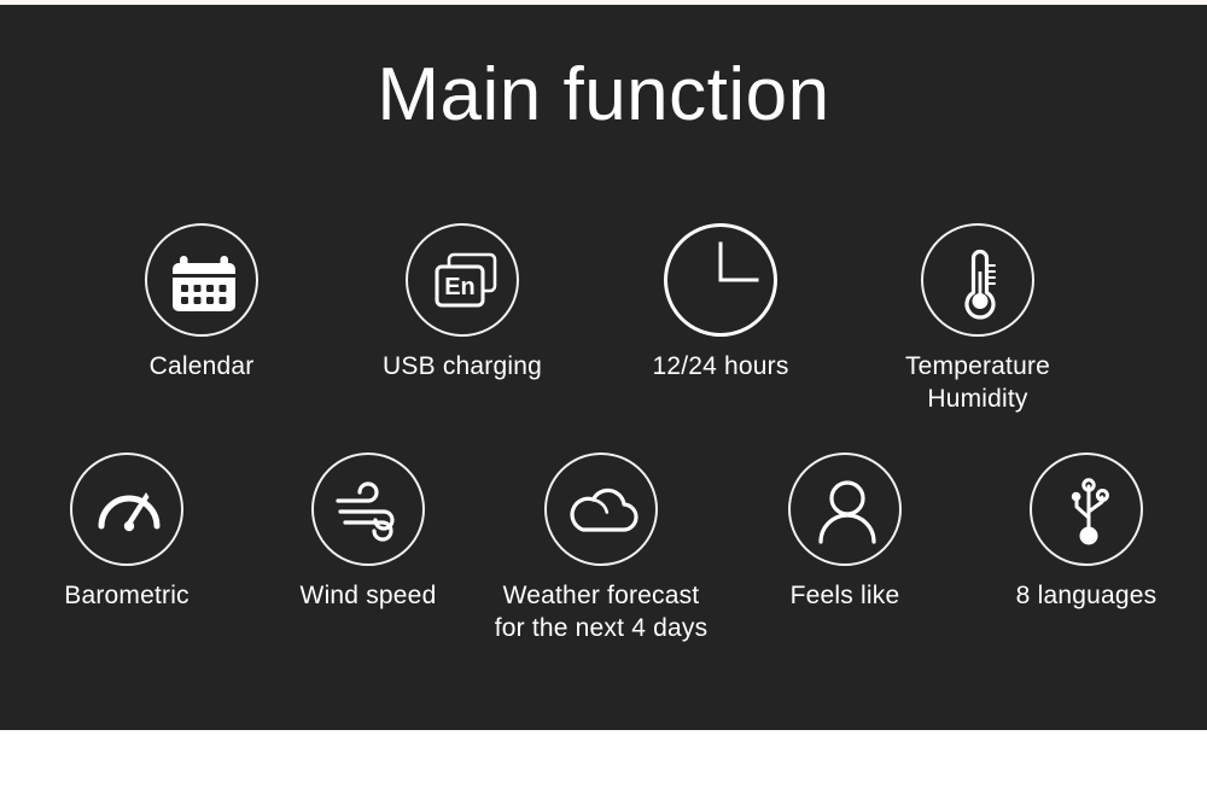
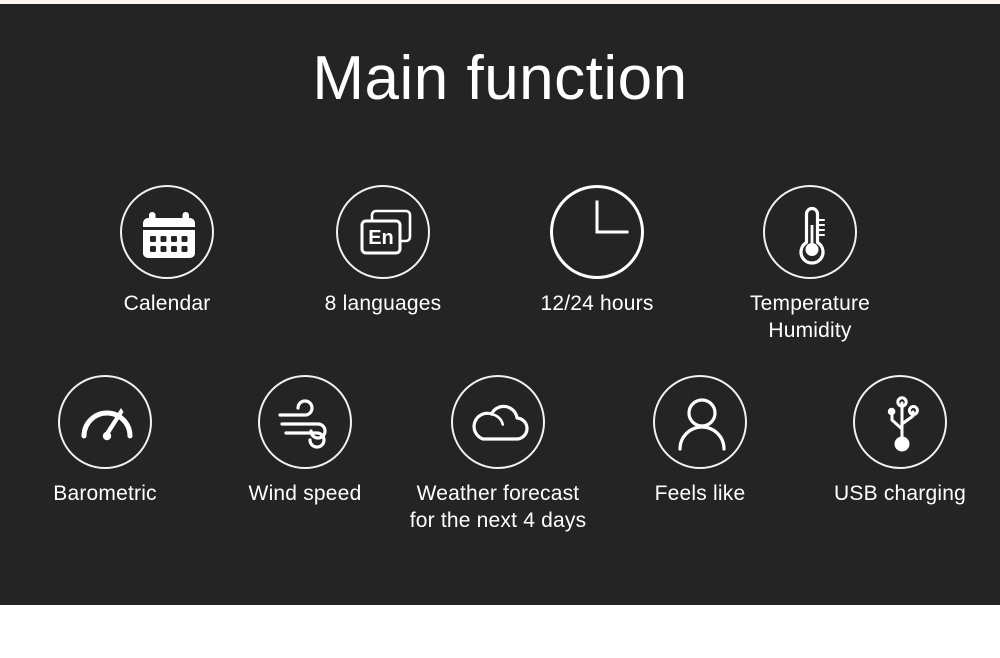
  Main function
  Calendar
  En
- USB charging
+ 8 languages
  12/24 hours
  Temperature
  Humidity
  Barometric
  Wind speed
  Weather forecast
  for the next 4 days
  Feels like
- 8 languages
+ USB charging
